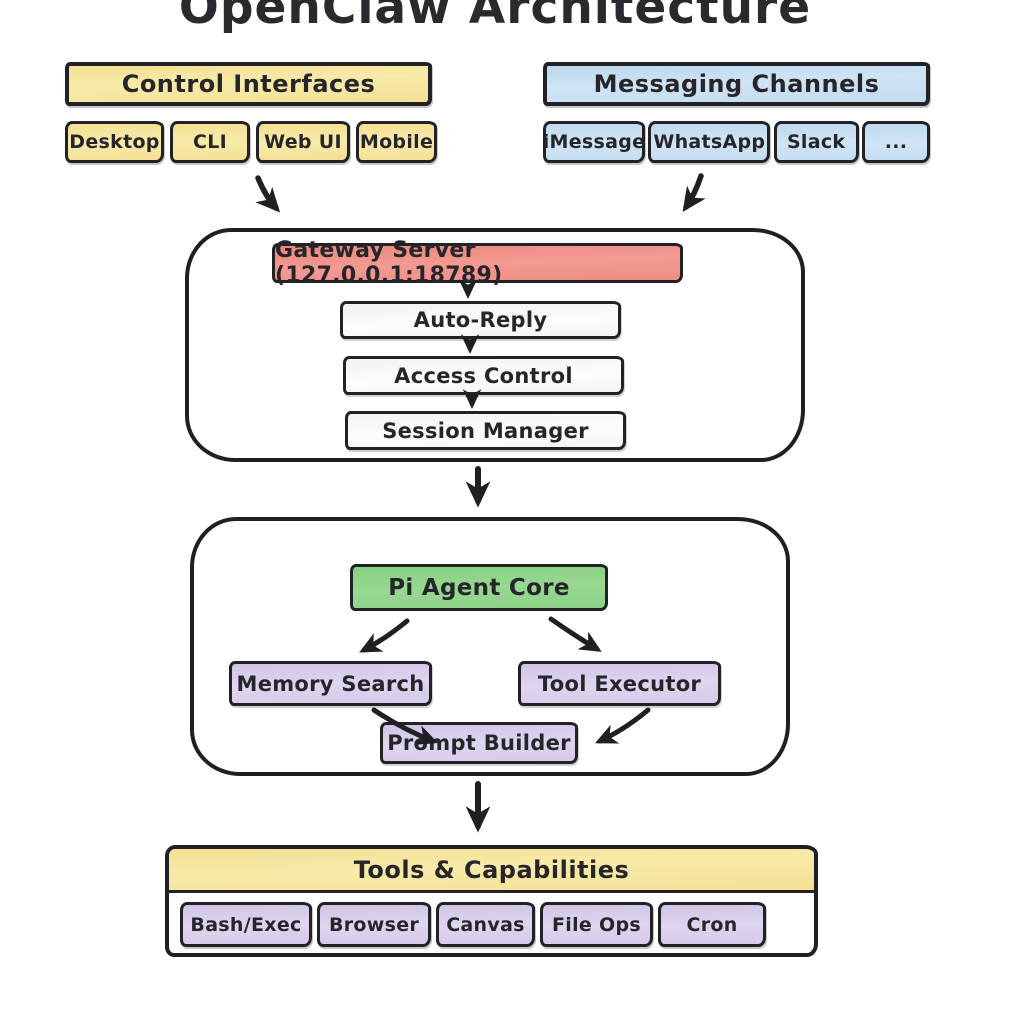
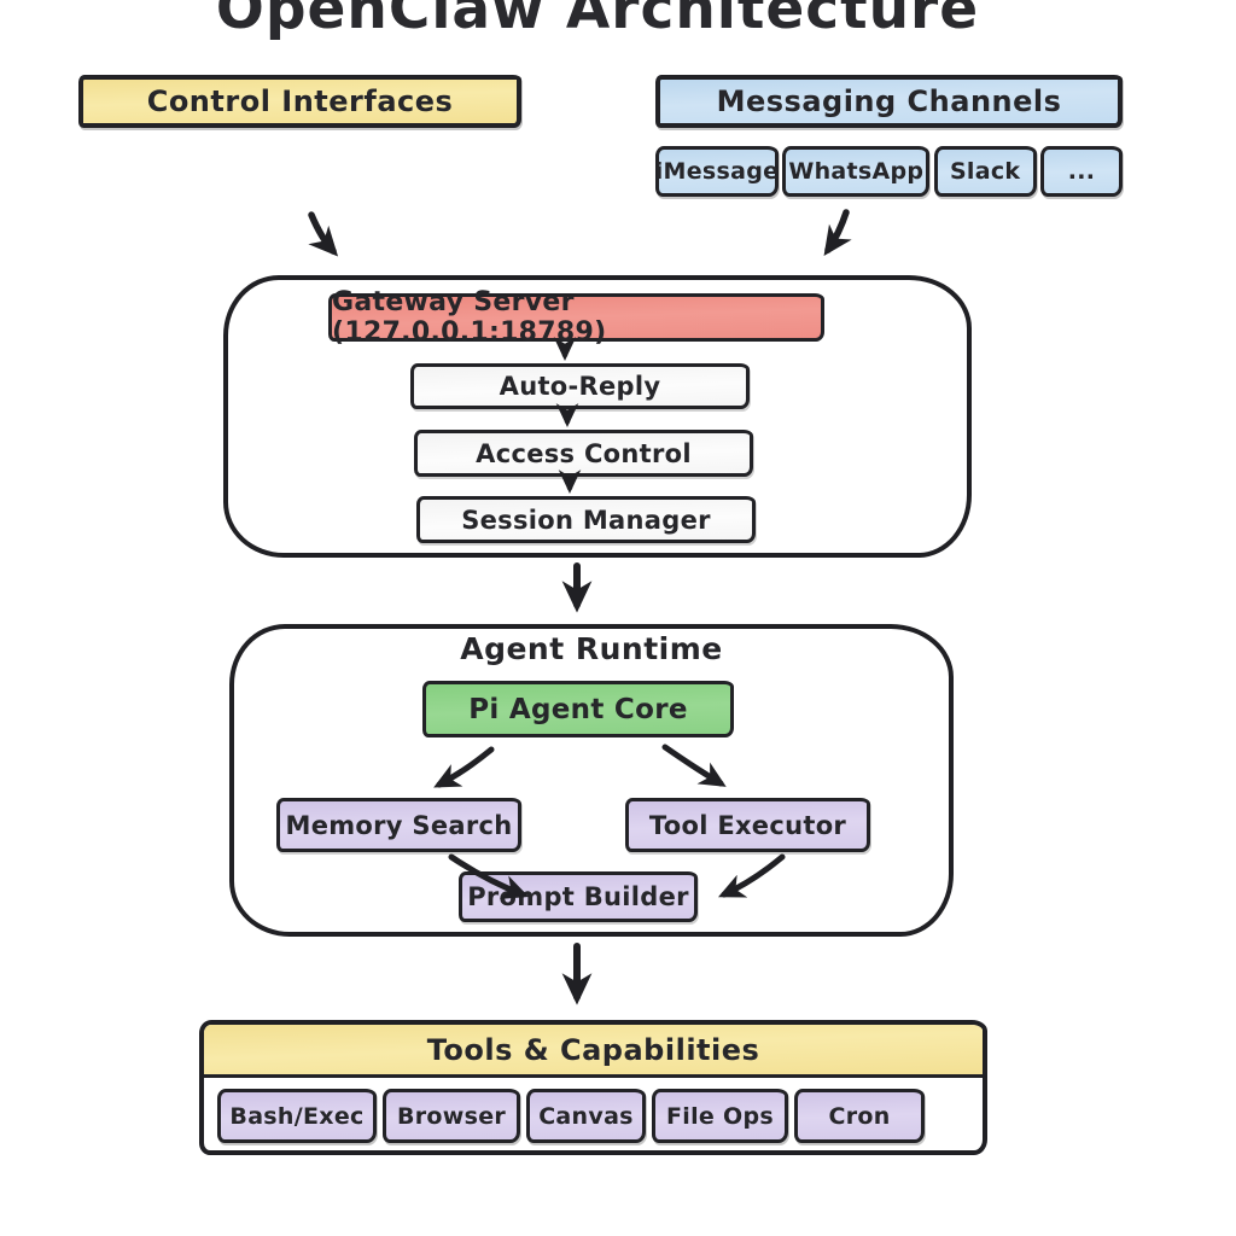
  OpenClaw Architecture
  Control Interfaces
- Desktop
- CLI
- Web UI
- Mobile
  Messaging Channels
  iMessage
  WhatsApp
  Slack
  ...
  Gateway Server (127.0.0.1:18789)
  Auto-Reply
  Access Control
  Session Manager
+ Agent Runtime
  Pi Agent Core
  Memory Search
  Tool Executor
  Prompt Builder
  Tools & Capabilities
  Bash/Exec
  Browser
  Canvas
  File Ops
  Cron
